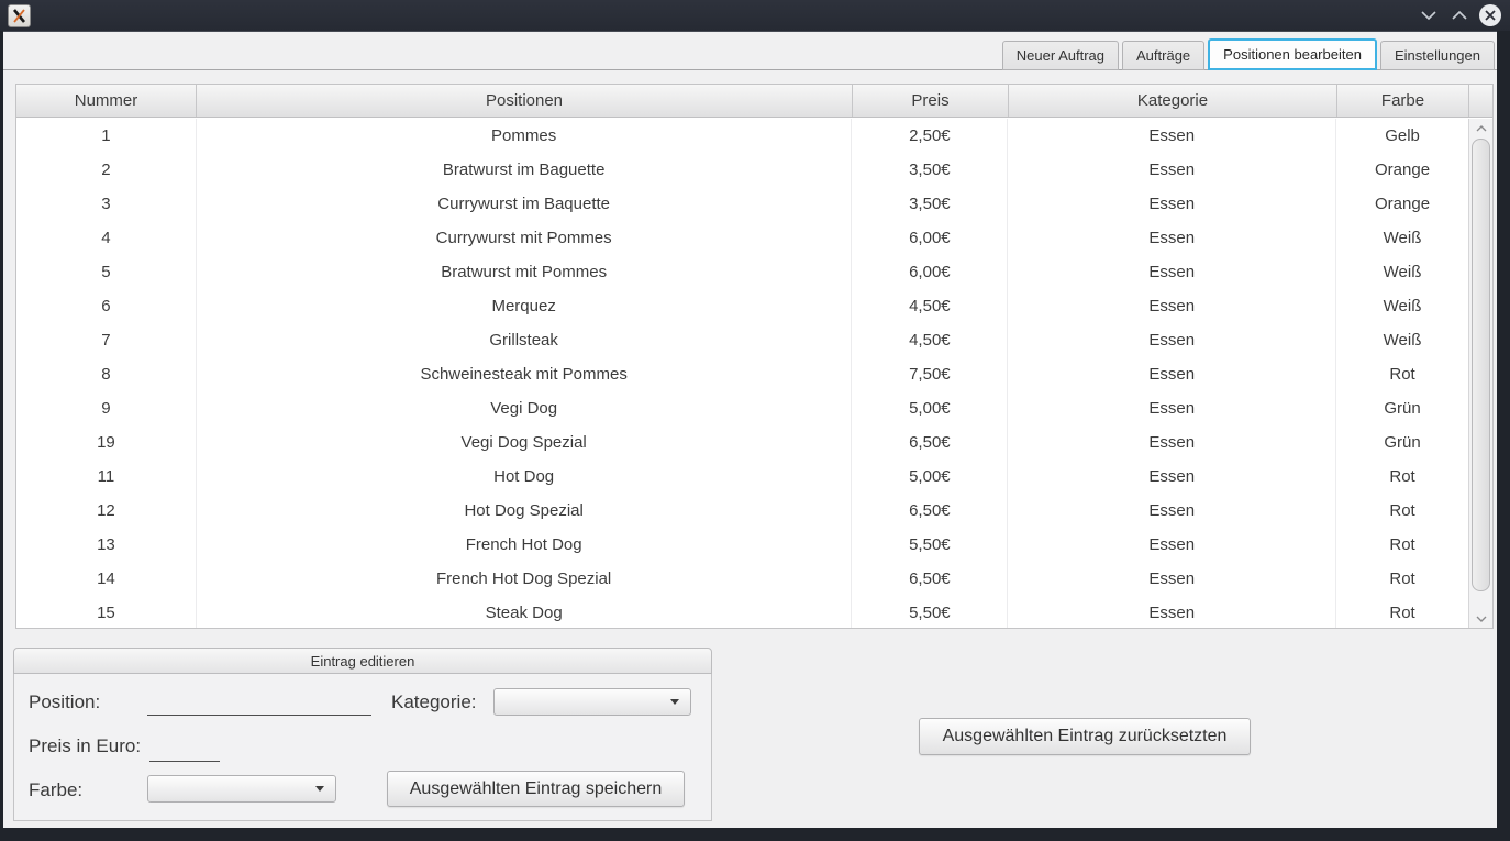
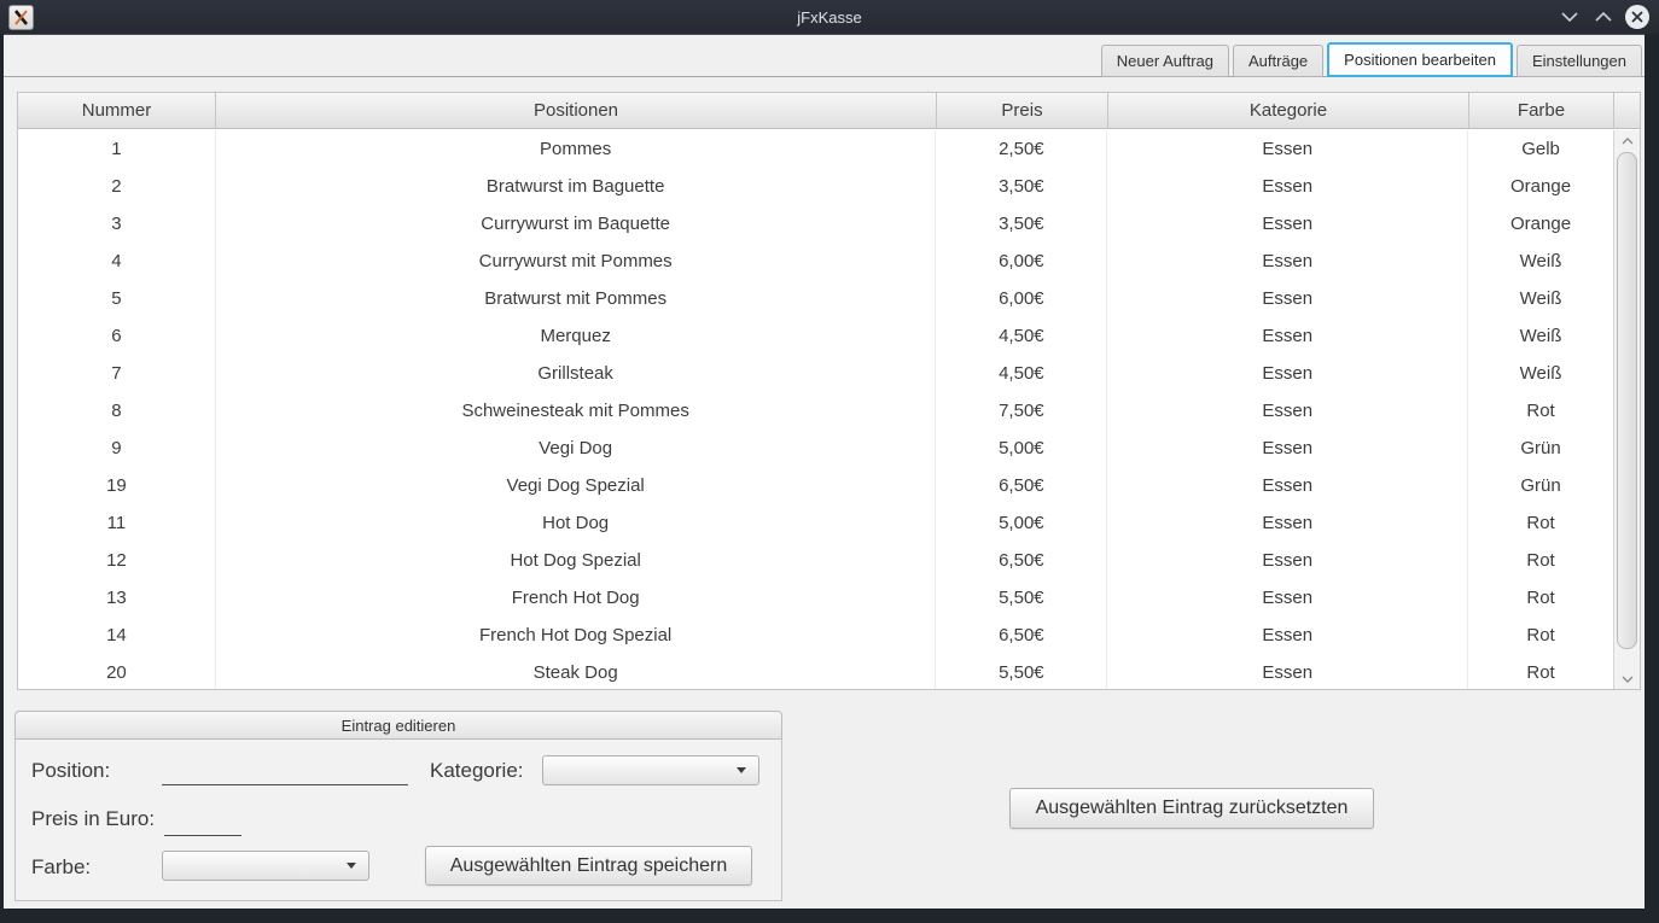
+ jFxKasse
  Neuer Auftrag
  Aufträge
  Positionen bearbeiten
  Einstellungen
  Nummer
  Positionen
  Preis
  Kategorie
  Farbe
  1
  Pommes
  2,50€
  Essen
  Gelb
  2
  Bratwurst im Baguette
  3,50€
  Essen
  Orange
  3
  Currywurst im Baquette
  3,50€
  Essen
  Orange
  4
  Currywurst mit Pommes
  6,00€
  Essen
  Weiß
  5
  Bratwurst mit Pommes
  6,00€
  Essen
  Weiß
  6
  Merquez
  4,50€
  Essen
  Weiß
  7
  Grillsteak
  4,50€
  Essen
  Weiß
  8
  Schweinesteak mit Pommes
  7,50€
  Essen
  Rot
  9
  Vegi Dog
  5,00€
  Essen
  Grün
  19
  Vegi Dog Spezial
  6,50€
  Essen
  Grün
  11
  Hot Dog
  5,00€
  Essen
  Rot
  12
  Hot Dog Spezial
  6,50€
  Essen
  Rot
  13
  French Hot Dog
  5,50€
  Essen
  Rot
  14
  French Hot Dog Spezial
  6,50€
  Essen
  Rot
- 15
+ 20
  Steak Dog
  5,50€
  Essen
  Rot
  Eintrag editieren
  Position:
  Kategorie:
  Preis in Euro:
  Farbe:
  Ausgewählten Eintrag speichern
  Ausgewählten Eintrag zurücksetzten
